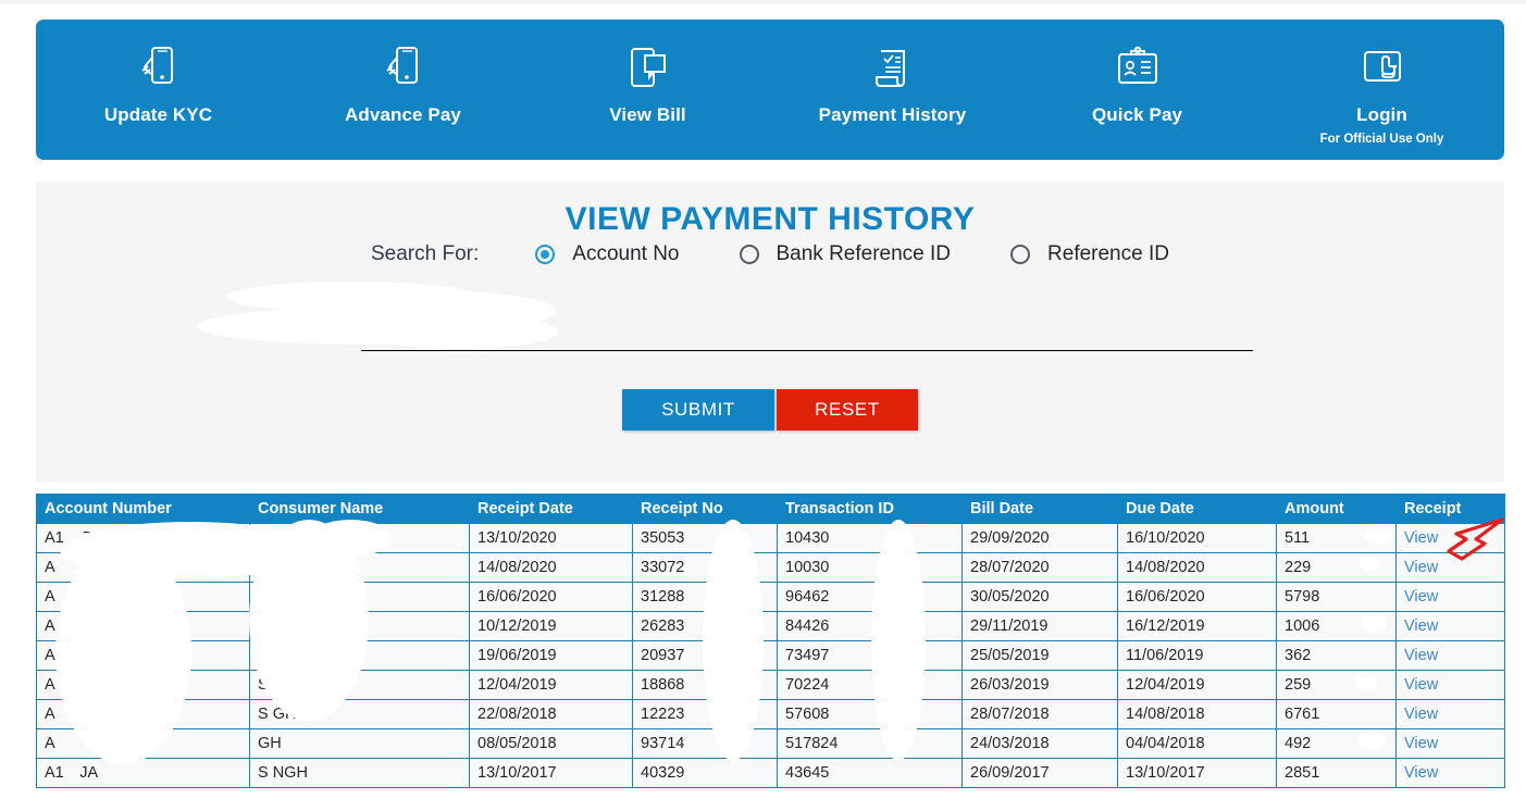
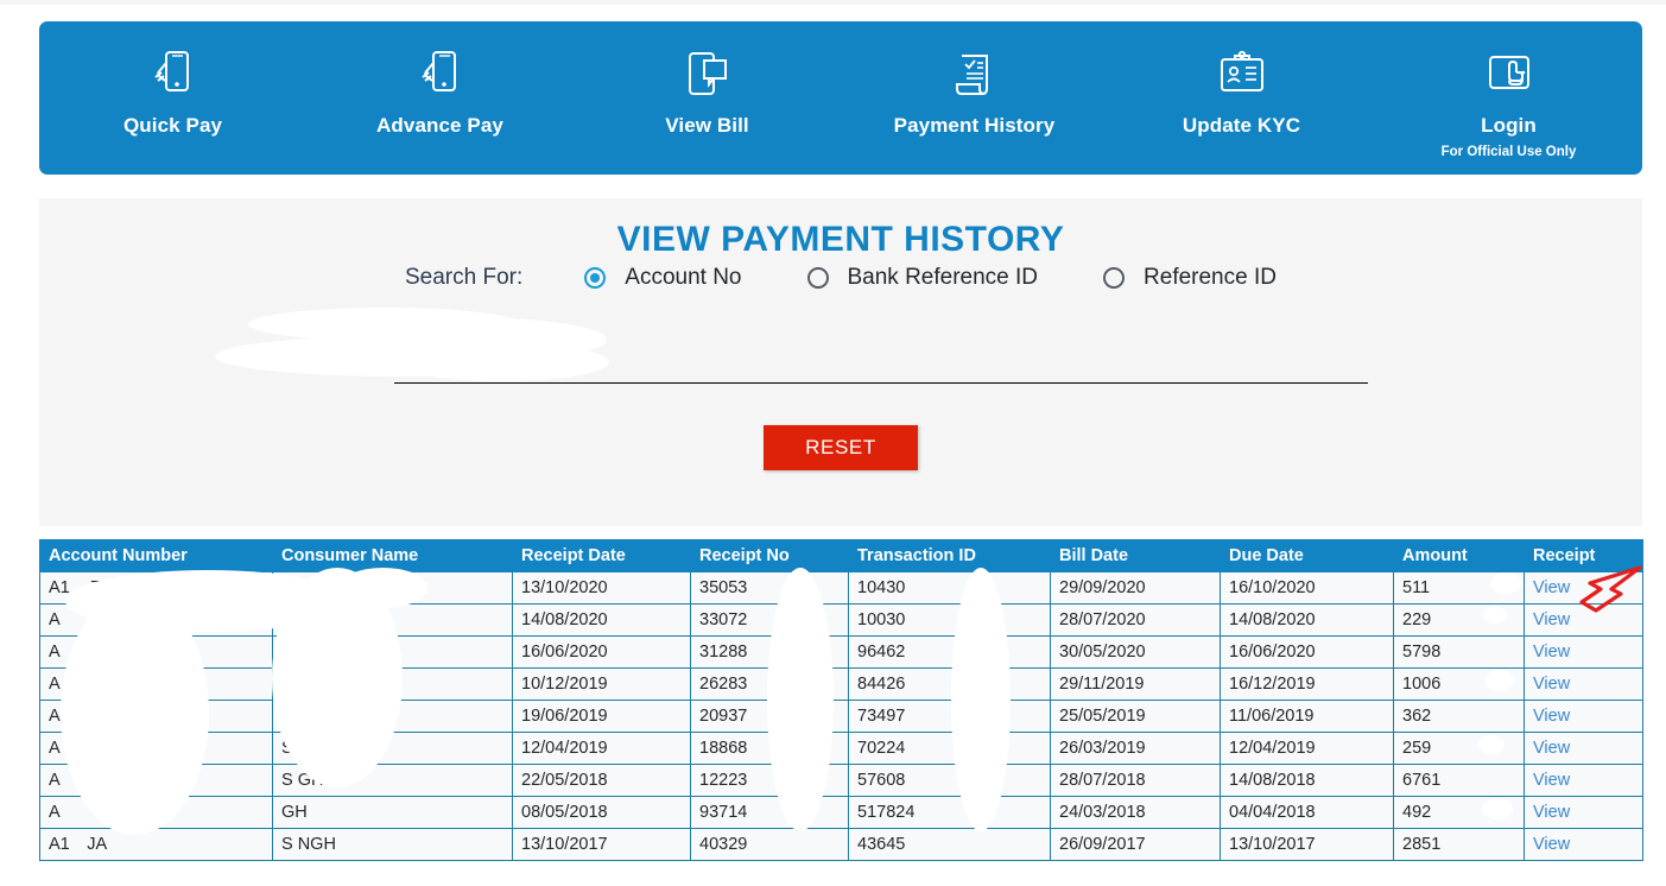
- Update KYC
+ Quick Pay
  Advance Pay
  View Bill
  Payment History
- Quick Pay
+ Update KYC
  Login
  For Official Use Only
  VIEW PAYMENT HISTORY
  Search For:
  Account No
  Bank Reference ID
  Reference ID
- SUBMIT
  RESET
  Account Number	Consumer Name	Receipt Date	Receipt No	Transaction ID	Bill Date	Due Date	Amount	Receipt
  A1		13/10/2020	35053	10430	29/09/2020	16/10/2020	511	View
  A		14/08/2020	33072	10030	28/07/2020	14/08/2020	229	View
  A		16/06/2020	31288	96462	30/05/2020	16/06/2020	5798	View
  A		10/12/2019	26283	84426	29/11/2019	16/12/2019	1006	View
  A		19/06/2019	20937	73497	25/05/2019	11/06/2019	362	View
  A		12/04/2019	18868	70224	26/03/2019	12/04/2019	259	View
- A	S G	22/08/2018	12223	57608	28/07/2018	14/08/2018	6761	View
+ A	S G	22/05/2018	12223	57608	28/07/2018	14/08/2018	6761	View
  A	GH	08/05/2018	93714	517824	24/03/2018	04/04/2018	492	View
  A1 JA	S NGH	13/10/2017	40329	43645	26/09/2017	13/10/2017	2851	View
